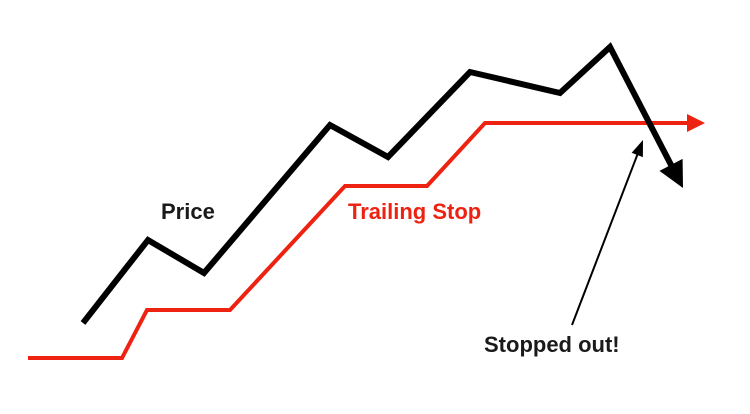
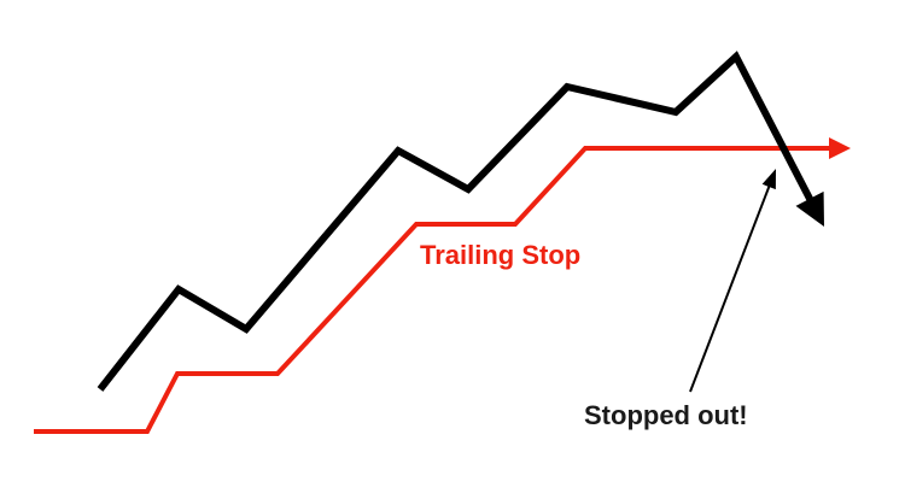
- Price
  Trailing Stop
  Stopped out!
